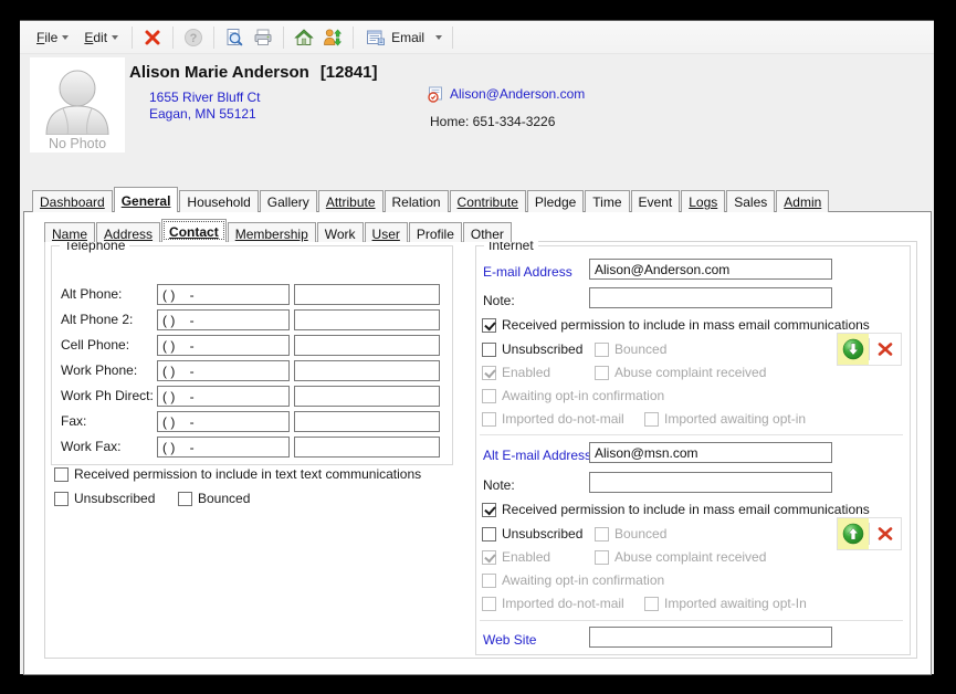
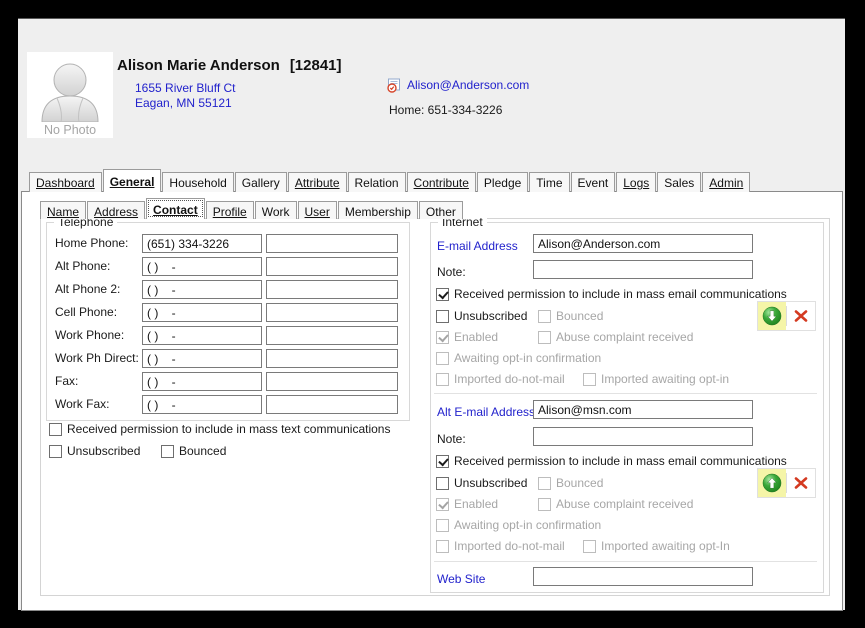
- File
- Edit
- ?
- Email
  No Photo
  Alison Marie Anderson [12841]
  1655 River Bluff Ct
  Eagan, MN 55121
  Alison@Anderson.com
  Home: 651-334-3226
  Dashboard
  General
  Household
  Gallery
  Attribute
  Relation
  Contribute
  Pledge
  Time
  Event
  Logs
  Sales
  Admin
  Name
  Address
  Contact
- Membership
+ Profile
  Work
  User
- Profile
+ Membership
  Other
  Telephone
+ Home Phone:
+ (651) 334-3226
  Alt Phone:
  ( ) -
  Alt Phone 2:
  ( ) -
  Cell Phone:
  ( ) -
  Work Phone:
  ( ) -
  Work Ph Direct:
  ( ) -
  Fax:
  ( ) -
  Work Fax:
  ( ) -
- Received permission to include in text text communications
+ Received permission to include in mass text communications
  Unsubscribed
  Bounced
  Internet
  E-mail Address
  Alison@Anderson.com
  Note:
  Received permission to include in mass email communications
  Unsubscribed
  Bounced
  Enabled
  Abuse complaint received
  Awaiting opt-in confirmation
  Imported do-not-mail
  Imported awaiting opt-in
  Alt E-mail Addres
  Alison@msn.com
  Note:
  Received permission to include in mass email communications
  Unsubscribed
  Bounced
  Enabled
  Abuse complaint received
  Awaiting opt-in confirmation
  Imported do-not-mail
  Imported awaiting opt-In
  Web Site
